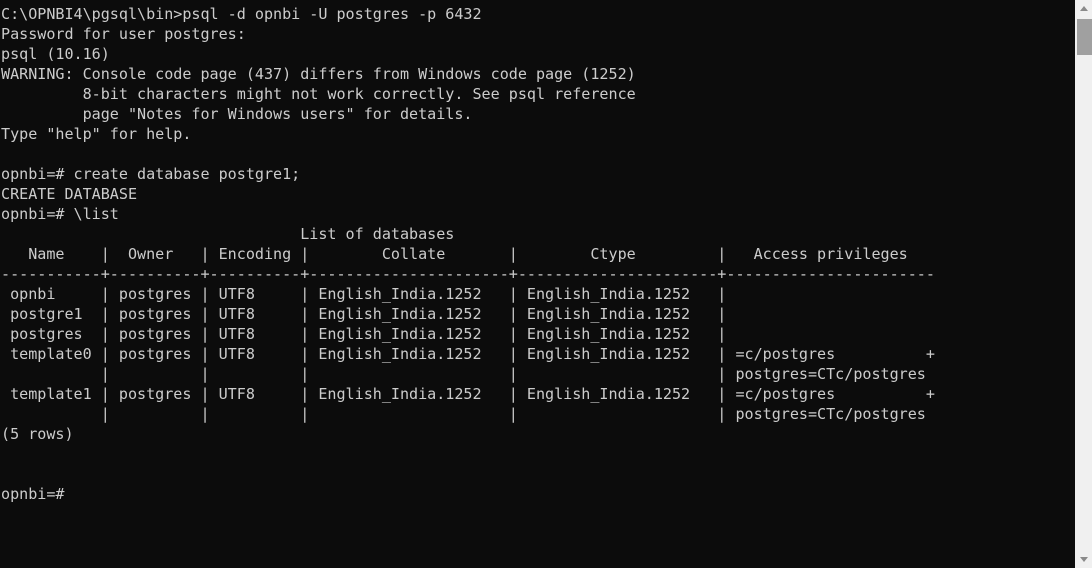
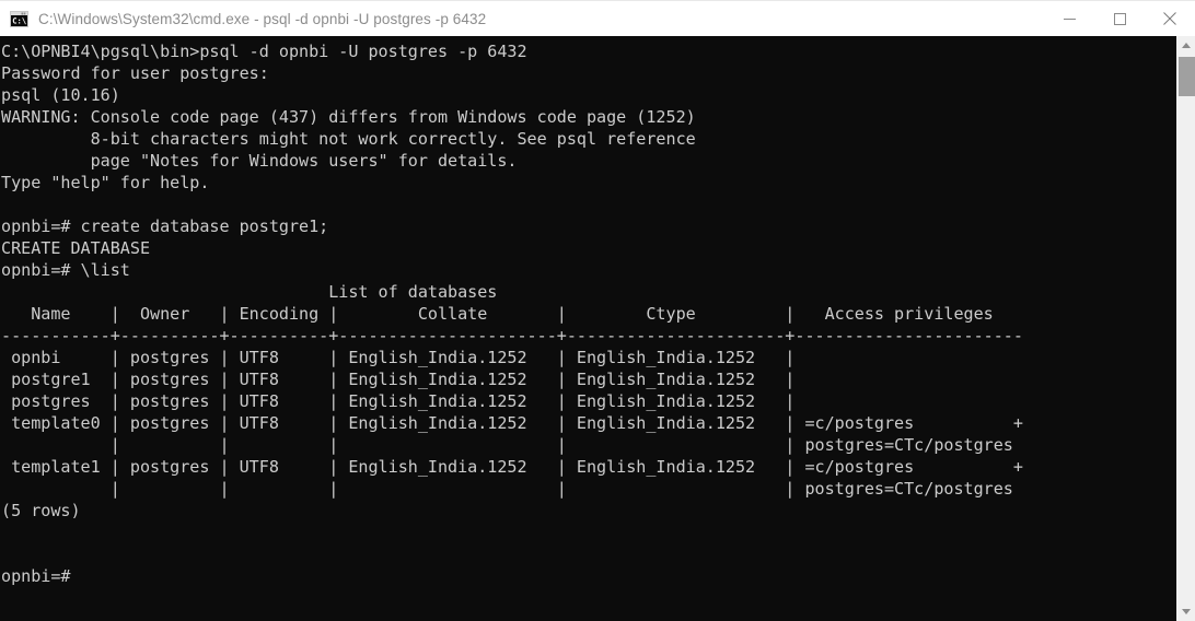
+ C:\
+ C:\Windows\System32\cmd.exe - psql -d opnbi -U postgres -p 6432
  C:\OPNBI4\pgsql\bin>psql -d opnbi -U postgres -p 6432
  Password for user postgres:
  psql (10.16)
  WARNING: Console code page (437) differs from Windows code page (1252)
  8-bit characters might not work correctly. See psql reference
  page "Notes for Windows users" for details.
  Type "help" for help.
  opnbi=# create database postgre1;
  CREATE DATABASE
  opnbi=# \list
  List of databases
  Name | Owner | Encoding | Collate | Ctype | Access privileges
  -----------+----------+----------+----------------------+----------------------+-----------------------
  opnbi | postgres | UTF8 | English_India.1252 | English_India.1252 |
  postgre1 | postgres | UTF8 | English_India.1252 | English_India.1252 |
  postgres | postgres | UTF8 | English_India.1252 | English_India.1252 |
  template0 | postgres | UTF8 | English_India.1252 | English_India.1252 | =c/postgres +
  | | | | | postgres=CTc/postgres
  template1 | postgres | UTF8 | English_India.1252 | English_India.1252 | =c/postgres +
  | | | | | postgres=CTc/postgres
  (5 rows)
  opnbi=#
